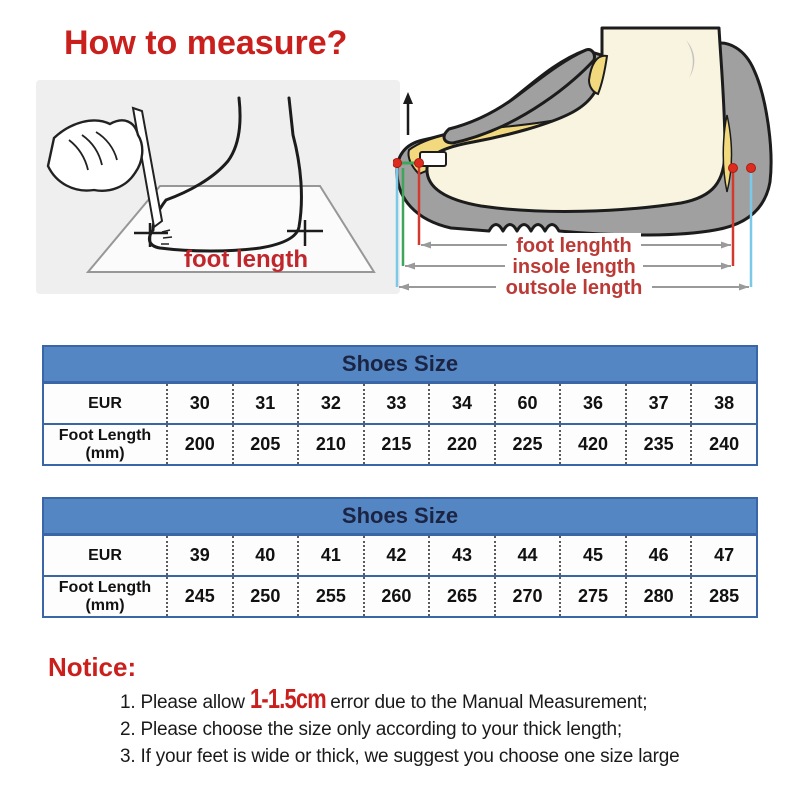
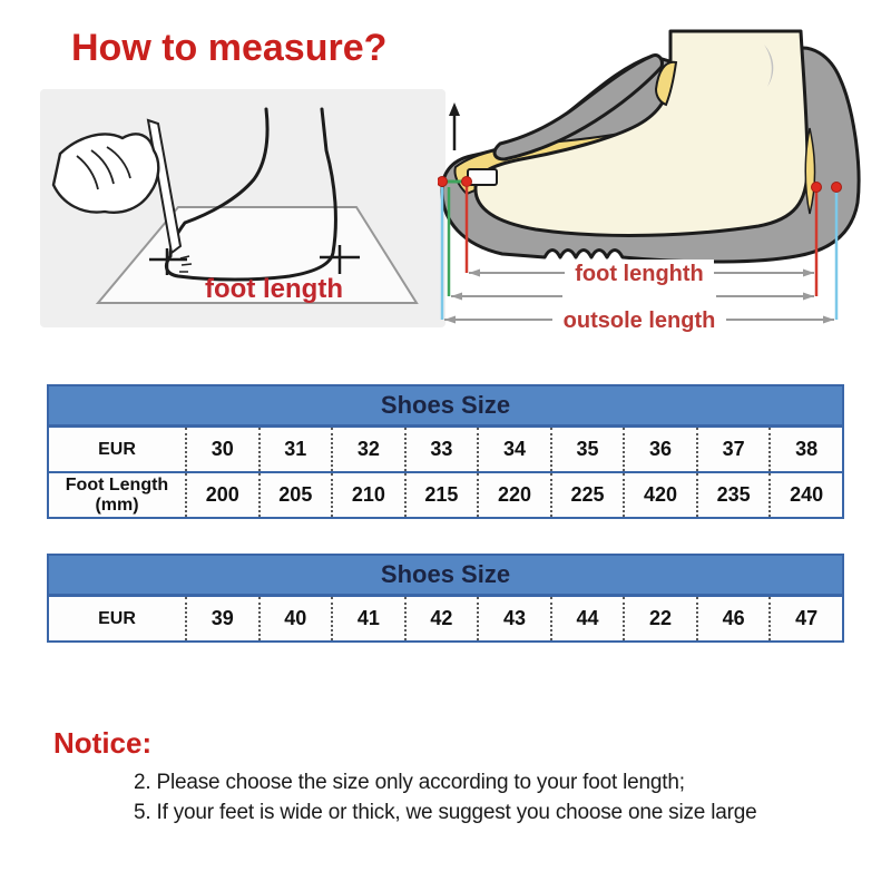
  How to measure?
  foot length
  foot lenghth
- insole length
  outsole length
  Shoes Size
- EUR	30	31	32	33	34	60	36	37	38
+ EUR	30	31	32	33	34	35	36	37	38
  Foot Length (mm)	200	205	210	215	220	225	420	235	240
  Shoes Size
- EUR	39	40	41	42	43	44	45	46	47
+ EUR	39	40	41	42	43	44	22	46	47
- Foot Length (mm)	245	250	255	260	265	270	275	280	285
  Notice:
- 1. Please allow 1-1.5cm error due to the Manual Measurement;
- 2. Please choose the size only according to your thick length;
+ 2. Please choose the size only according to your foot length;
- 3. If your feet is wide or thick, we suggest you choose one size large
+ 5. If your feet is wide or thick, we suggest you choose one size large
